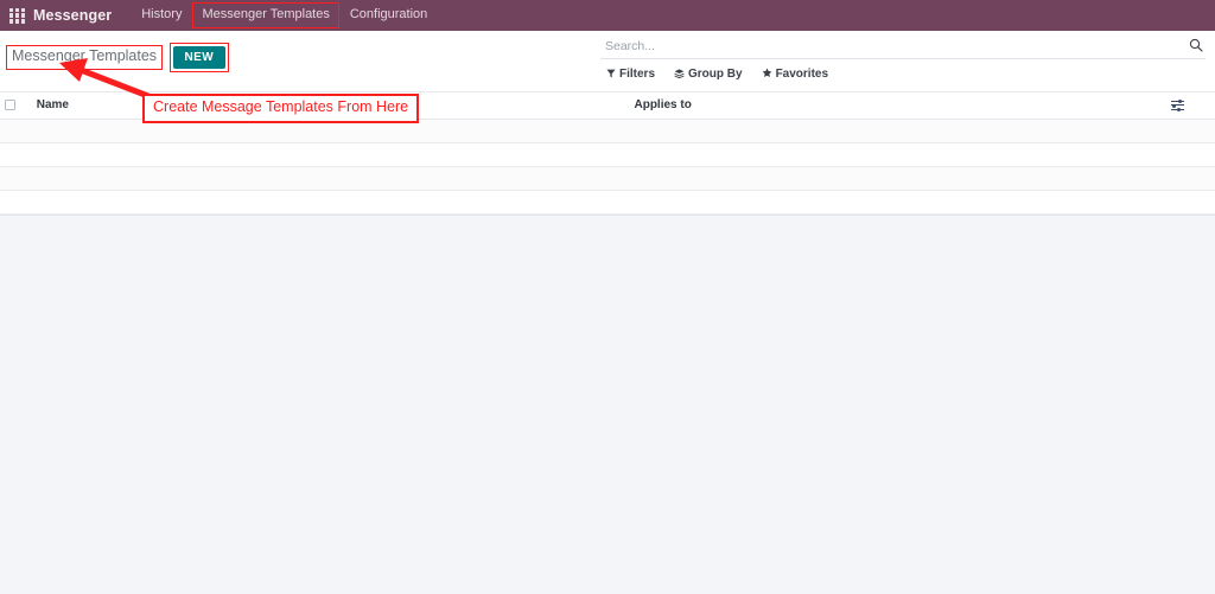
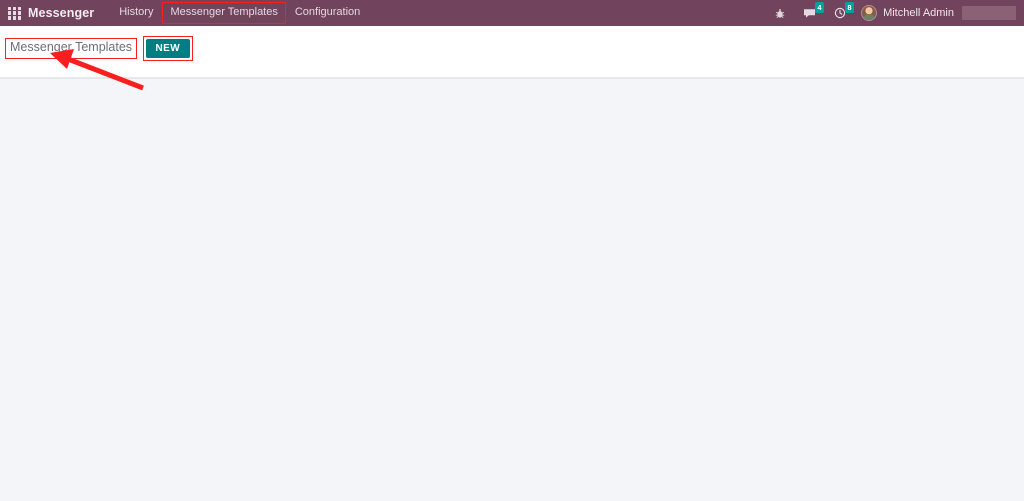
  Messenger
  History
  Messenger Templates
  Configuration
+ 4
+ 8
+ Mitchell Admin
  Messenger Templates
  NEW
- Search...
- Filters
- Group By
- Favorites
- 	Name	Applies to
- Create Message Templates From Here
